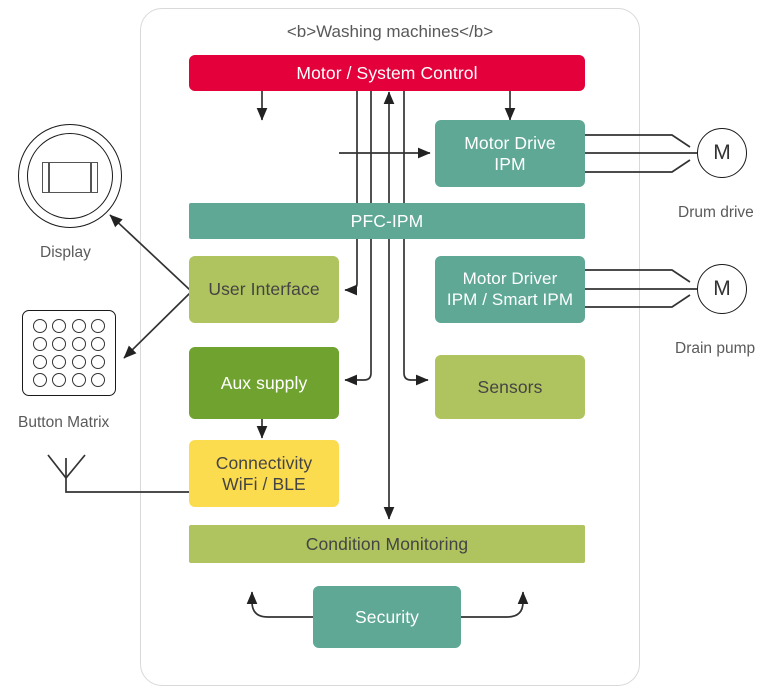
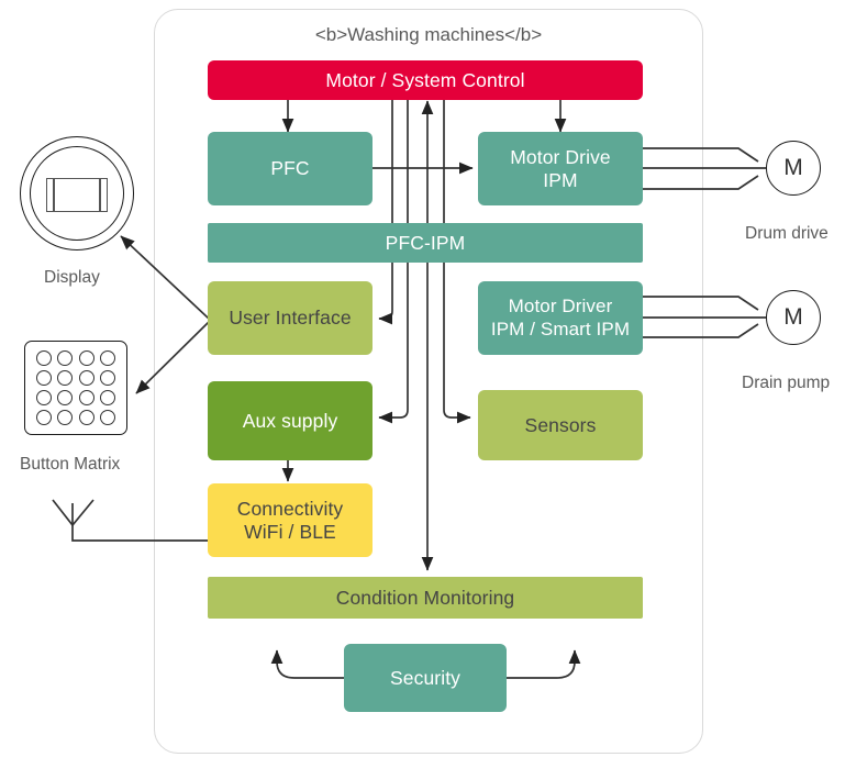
  <b>Washing machines</b>
  Motor / System Control
+ PFC
  Motor Drive
  IPM
  PFC-IPM
  User Interface
  Motor Driver
  IPM / Smart IPM
  Aux supply
  Sensors
  Connectivity
  WiFi / BLE
  Condition Monitoring
  Security
  Display
  Button Matrix
  M
  Drum drive
  M
  Drain pump
